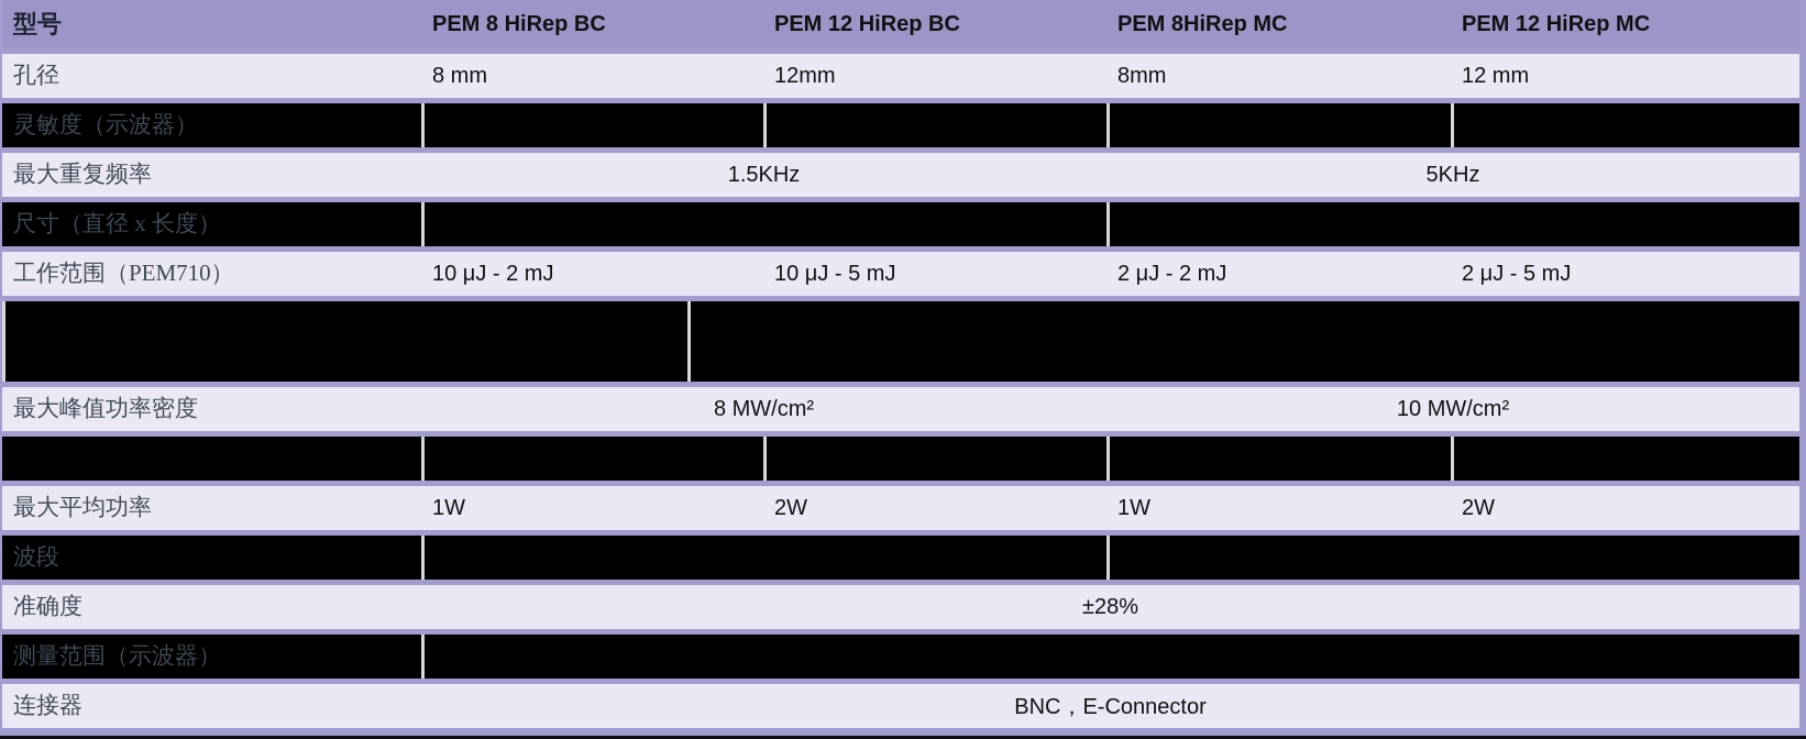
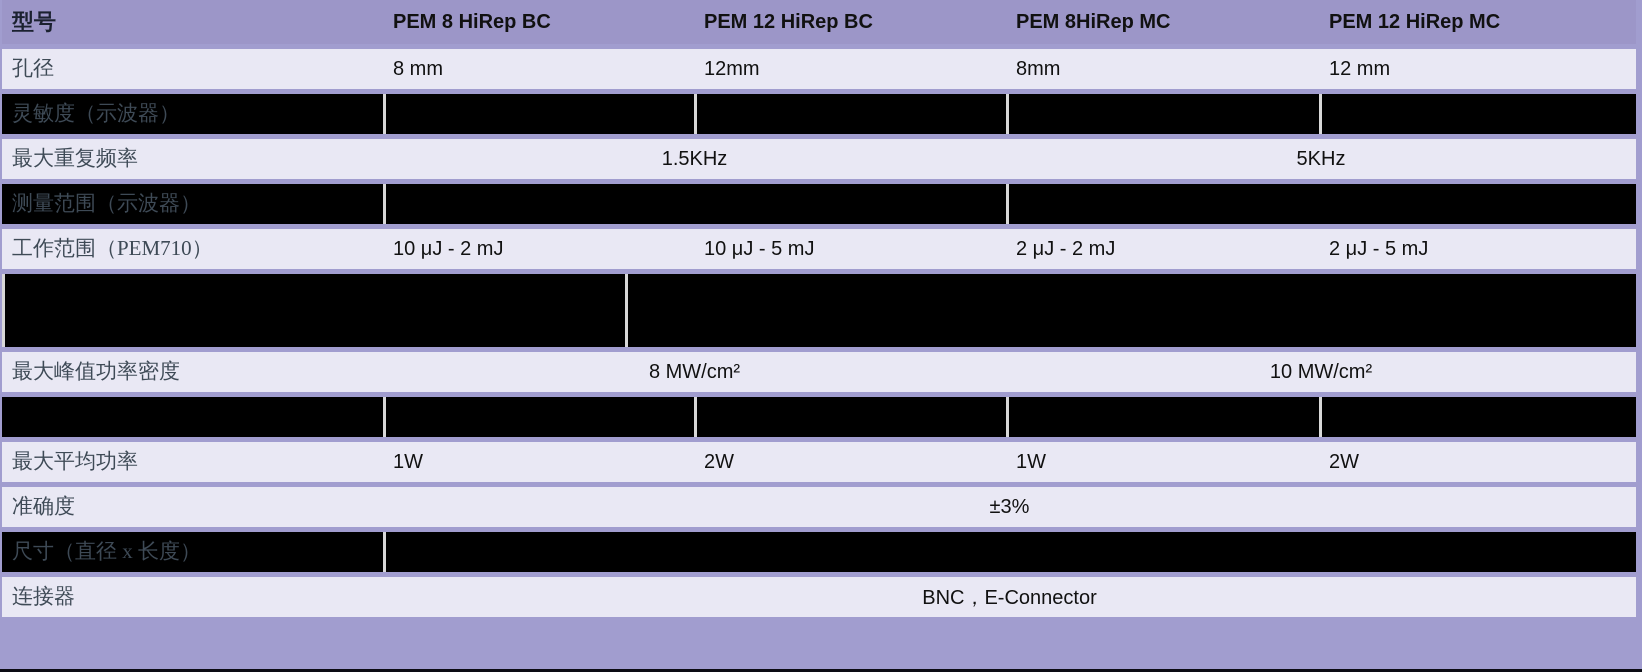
  型号
  PEM 8 HiRep BC
  PEM 12 HiRep BC
  PEM 8HiRep MC
  PEM 12 HiRep MC
  孔径
  8 mm
  12mm
  8mm
  12 mm
  灵敏度（示波器）
  最大重复频率
  1.5KHz
  5KHz
- 尺寸（直径 x 长度）
+ 测量范围（示波器）
  工作范围（PEM710）
  10 μJ - 2 mJ
  10 μJ - 5 mJ
  2 μJ - 2 mJ
  2 μJ - 5 mJ
  最大峰值功率密度
  8 MW/cm²
  10 MW/cm²
  最大平均功率
  1W
  2W
  1W
  2W
- 波段
  准确度
- ±28%
+ ±3%
- 测量范围（示波器）
+ 尺寸（直径 x 长度）
  连接器
  BNC，E-Connector
